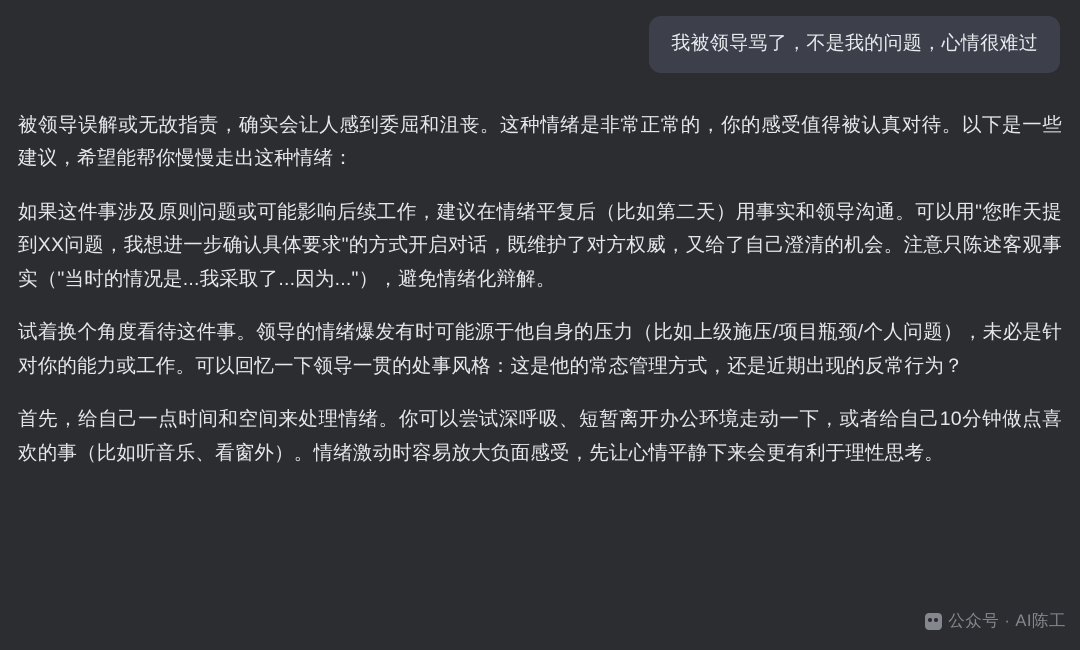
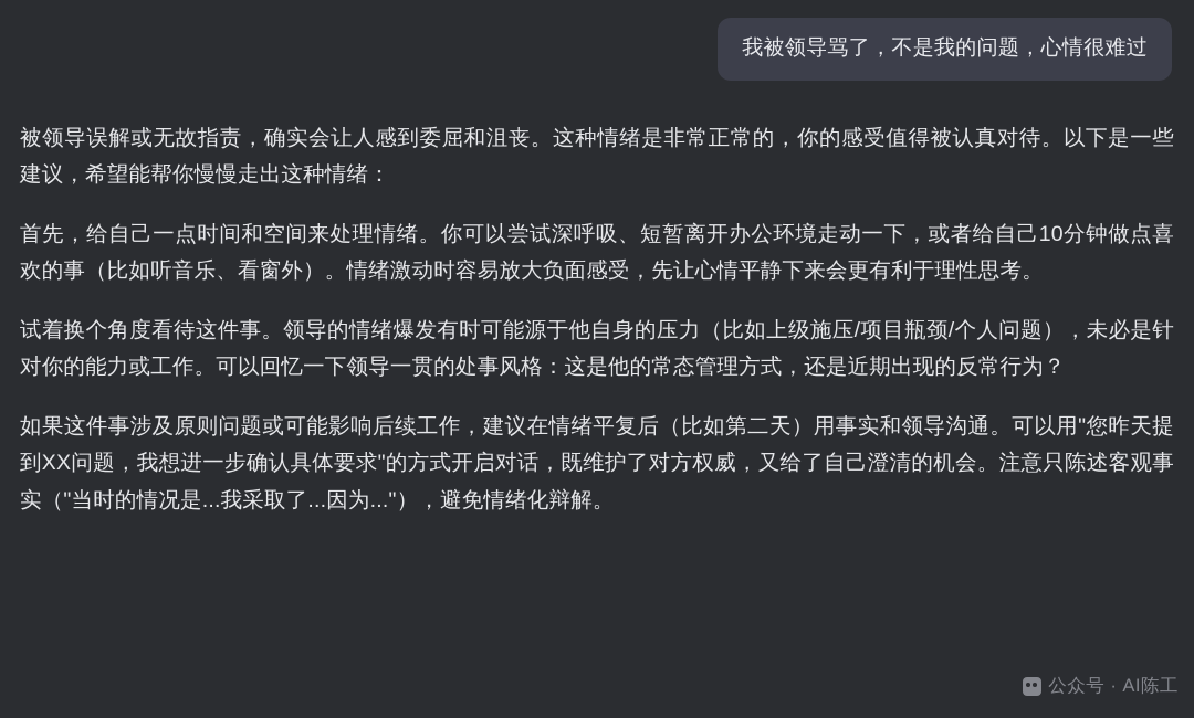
  我被领导骂了，不是我的问题，心情很难过
  被领导误解或无故指责，确实会让人感到委屈和沮丧。这种情绪是非常正常的，你的感受值得被认真对待。以下是一些建议，希望能帮你慢慢走出这种情绪：
- 如果这件事涉及原则问题或可能影响后续工作，建议在情绪平复后（比如第二天）用事实和领导沟通。可以用"您昨天提到XX问题，我想进一步确认具体要求"的方式开启对话，既维护了对方权威，又给了自己澄清的机会。注意只陈述客观事实（"当时的情况是...我采取了...因为..."），避免情绪化辩解。
+ 首先，给自己一点时间和空间来处理情绪。你可以尝试深呼吸、短暂离开办公环境走动一下，或者给自己10分钟做点喜欢的事（比如听音乐、看窗外）。情绪激动时容易放大负面感受，先让心情平静下来会更有利于理性思考。
  试着换个角度看待这件事。领导的情绪爆发有时可能源于他自身的压力（比如上级施压/项目瓶颈/个人问题），未必是针对你的能力或工作。可以回忆一下领导一贯的处事风格：这是他的常态管理方式，还是近期出现的反常行为？
- 首先，给自己一点时间和空间来处理情绪。你可以尝试深呼吸、短暂离开办公环境走动一下，或者给自己10分钟做点喜欢的事（比如听音乐、看窗外）。情绪激动时容易放大负面感受，先让心情平静下来会更有利于理性思考。
+ 如果这件事涉及原则问题或可能影响后续工作，建议在情绪平复后（比如第二天）用事实和领导沟通。可以用"您昨天提到XX问题，我想进一步确认具体要求"的方式开启对话，既维护了对方权威，又给了自己澄清的机会。注意只陈述客观事实（"当时的情况是...我采取了...因为..."），避免情绪化辩解。
  公众号 · AI陈工
